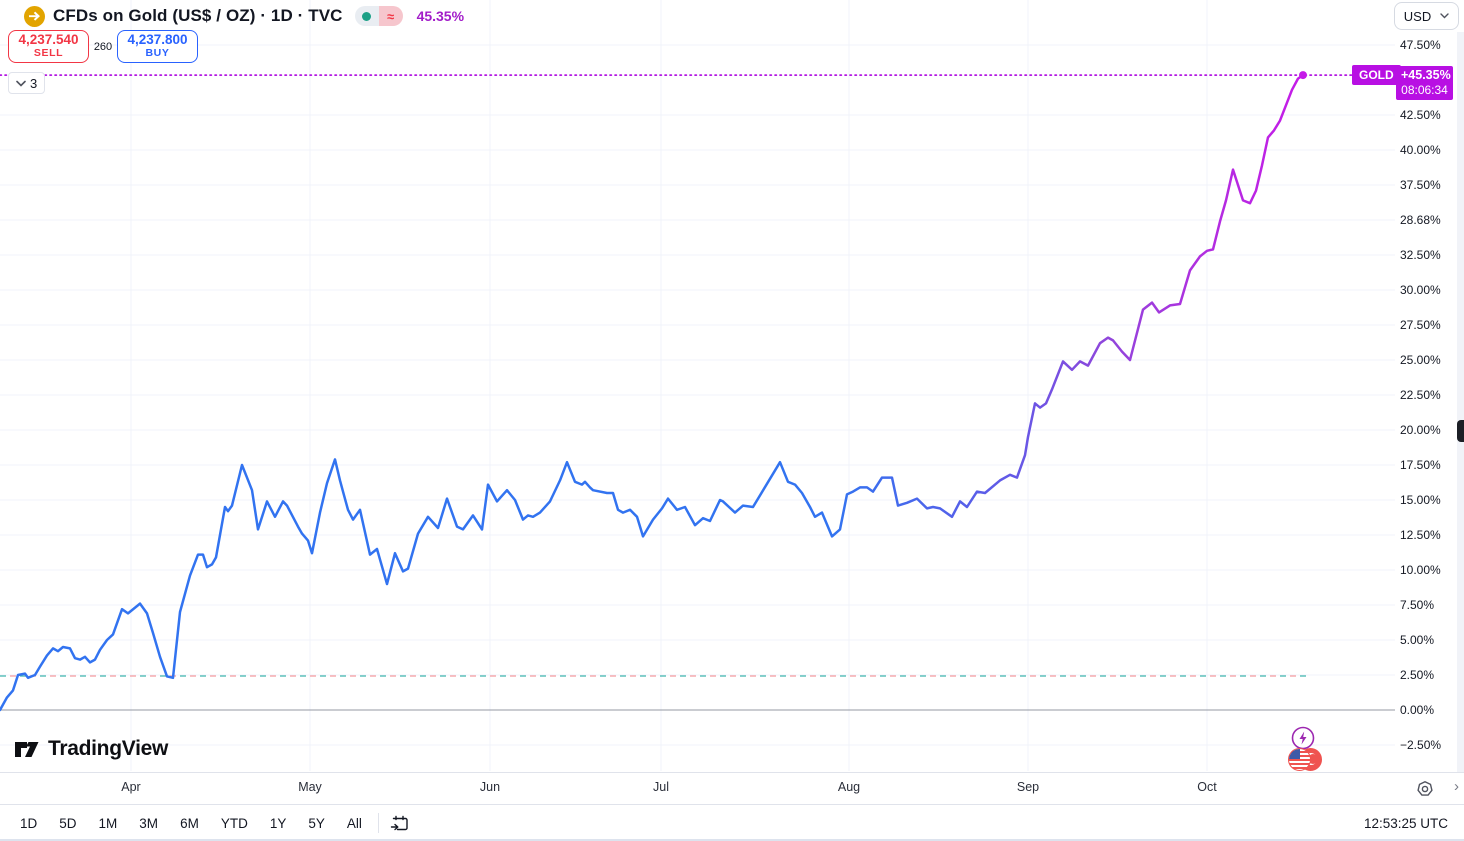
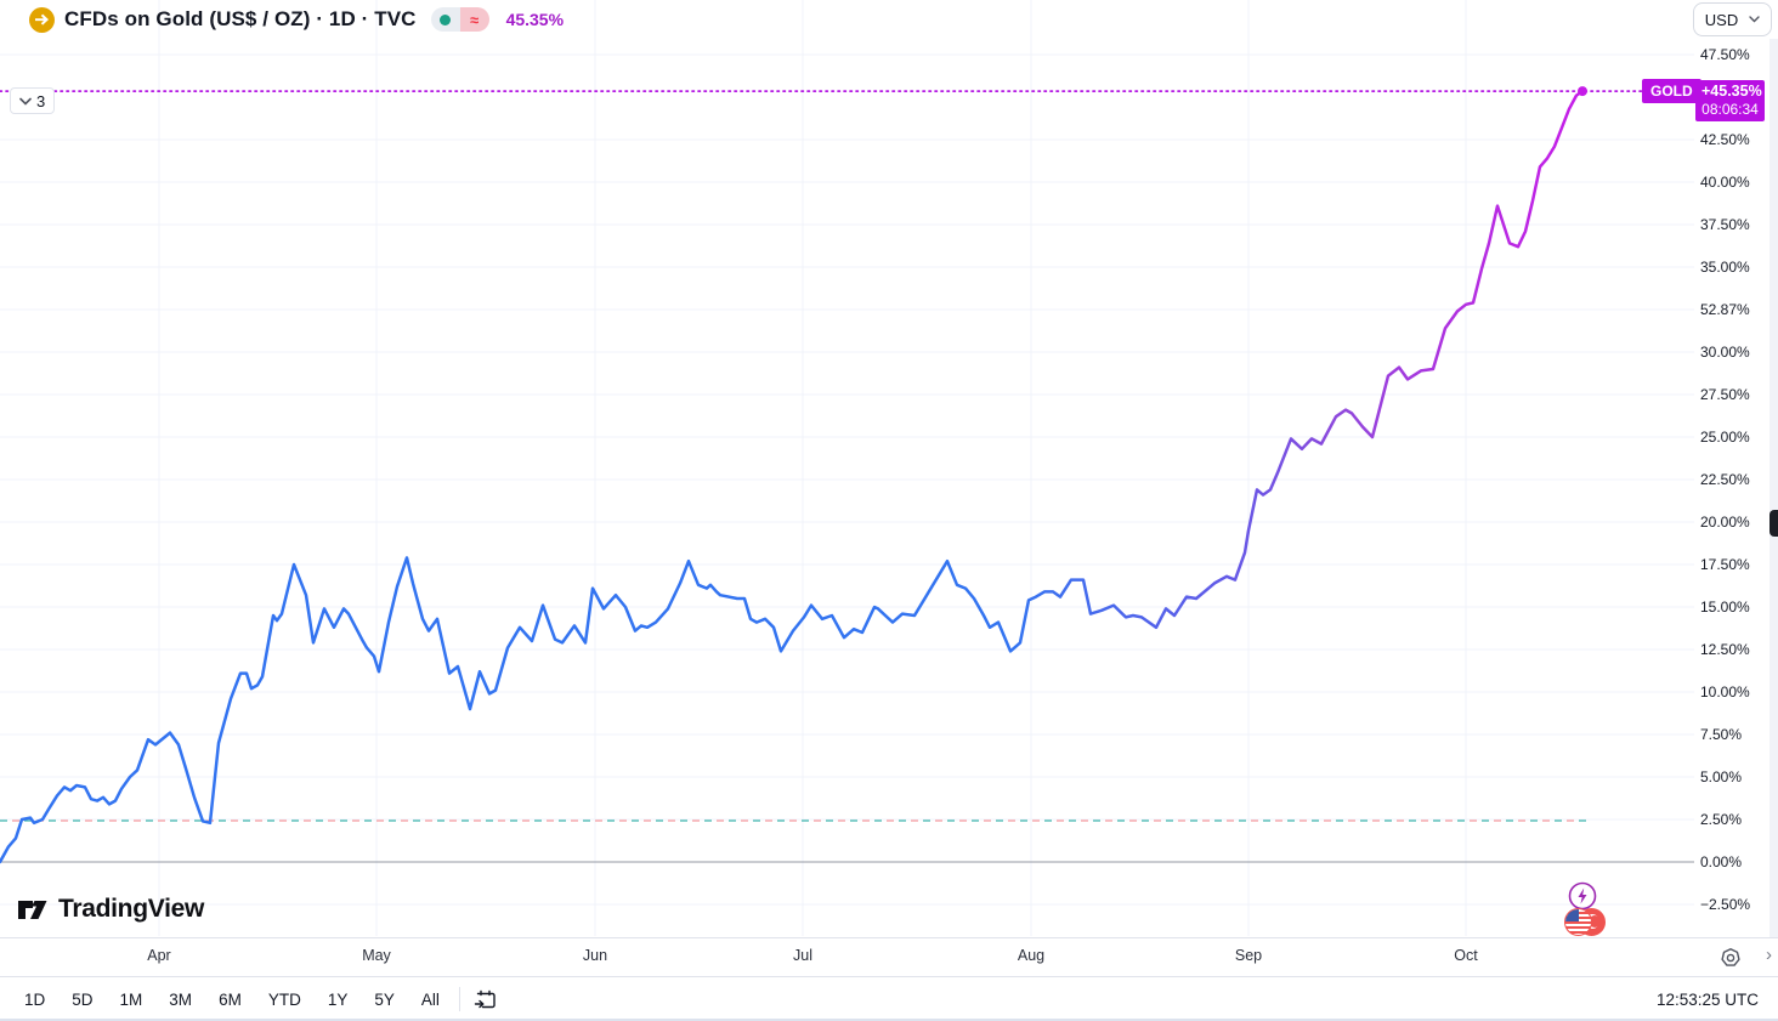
  CFDs on Gold (US$ / OZ) · 1D · TVC
  ≈
  45.35%
- 4,237.540
- SELL
- 260
- 4,237.800
- BUY
  3
  USD
  47.50%
  42.50%
  40.00%
  37.50%
- 28.68%
+ 35.00%
- 32.50%
+ 52.87%
  30.00%
  27.50%
  25.00%
  22.50%
  20.00%
  17.50%
  15.00%
  12.50%
  10.00%
  7.50%
  5.00%
  2.50%
  0.00%
  −2.50%
  GOLD
  +45.35%
  08:06:34
  TradingView
  Apr
  May
  Jun
  Jul
  Aug
  Sep
  Oct
  ›
  1D
  5D
  1M
  3M
  6M
  YTD
  1Y
  5Y
  All
  12:53:25 UTC
